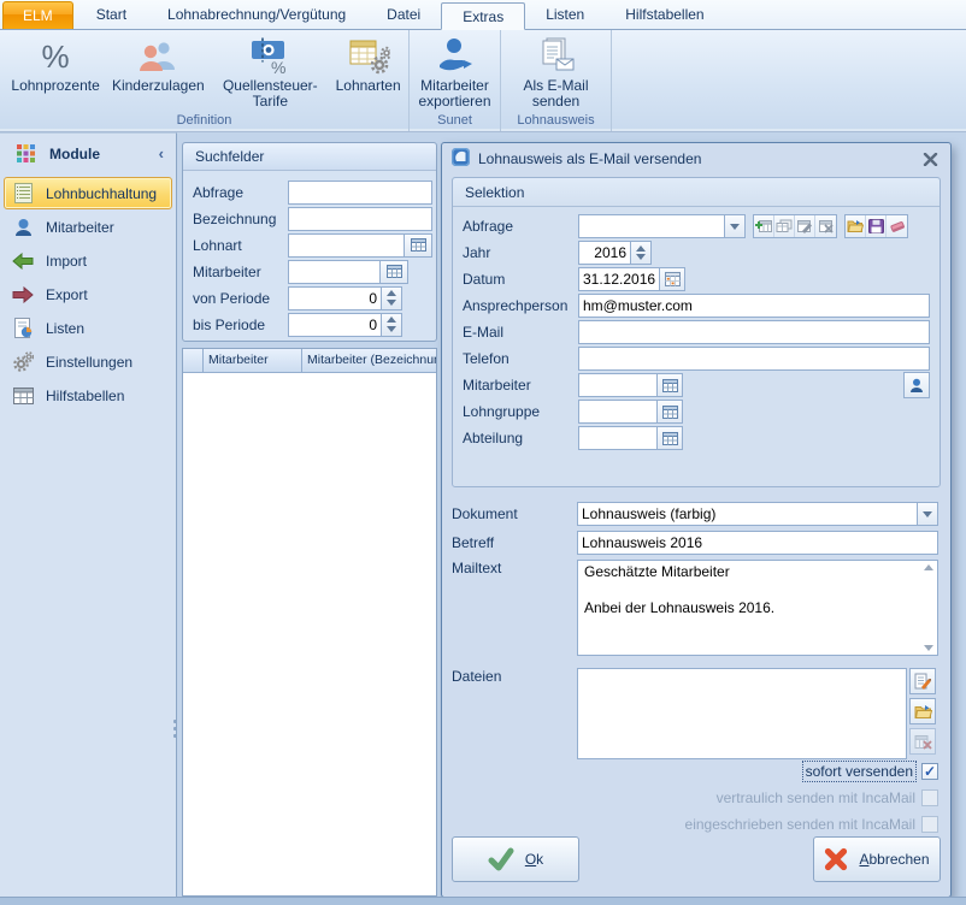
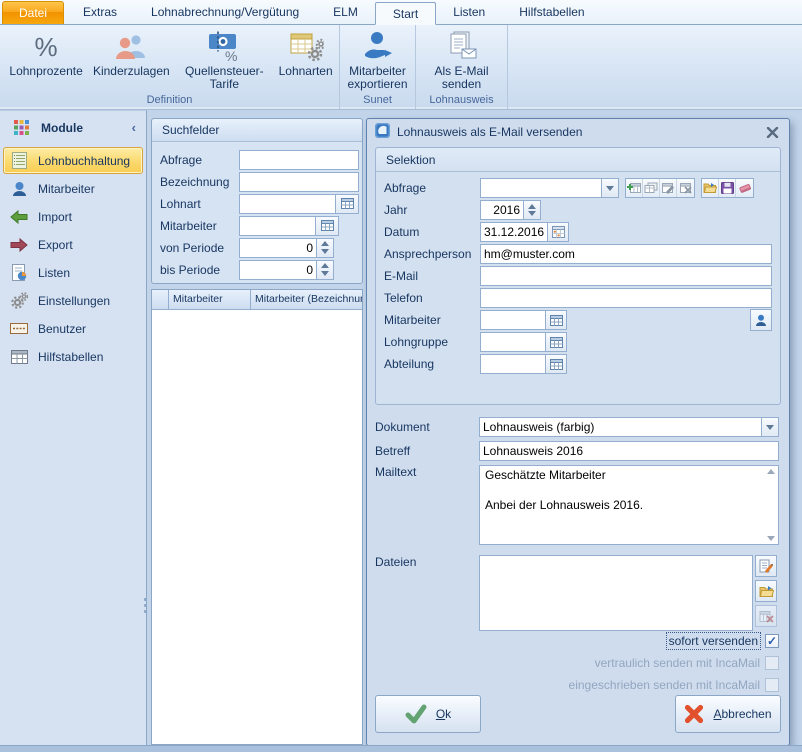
- ELM
+ Datei
- Start
+ Extras
  Lohnabrechnung/Vergütung
- Datei
+ ELM
- Extras
+ Start
  Listen
  Hilfstabellen
  %
  Lohnprozente
  Kinderzulagen
  %
  Quellensteuer-Tarife
  Lohnarten
  Definition
  Mitarbeiter exportieren
  Sunet
  Als E-Mail senden
  Lohnausweis
  Module
  ‹
  Lohnbuchhaltung
  Mitarbeiter
  Import
  Export
  Listen
  Einstellungen
+ Benutzer
  Hilfstabellen
  Suchfelder
  Abfrage
  Bezeichnung
  Lohnart
  Mitarbeiter
  von Periode
  0
  bis Periode
  0
  Mitarbeiter
  Mitarbeiter (Bezeichnu
  Lohnausweis als E-Mail versenden
  Selektion
  Abfrage
  Jahr
  2016
  Datum
  31.12.2016
  Ansprechperson
  hm@muster.com
  E-Mail
  Telefon
  Mitarbeiter
  Lohngruppe
  Abteilung
  Dokument
  Lohnausweis (farbig)
  Betreff
  Lohnausweis 2016
  Mailtext
  Geschätzte Mitarbeiter
  Anbei der Lohnausweis 2016.
  Dateien
  sofort versenden
  ✓
  vertraulich senden mit IncaMail
  eingeschrieben senden mit IncaMail
  Ok
  Abbrechen
